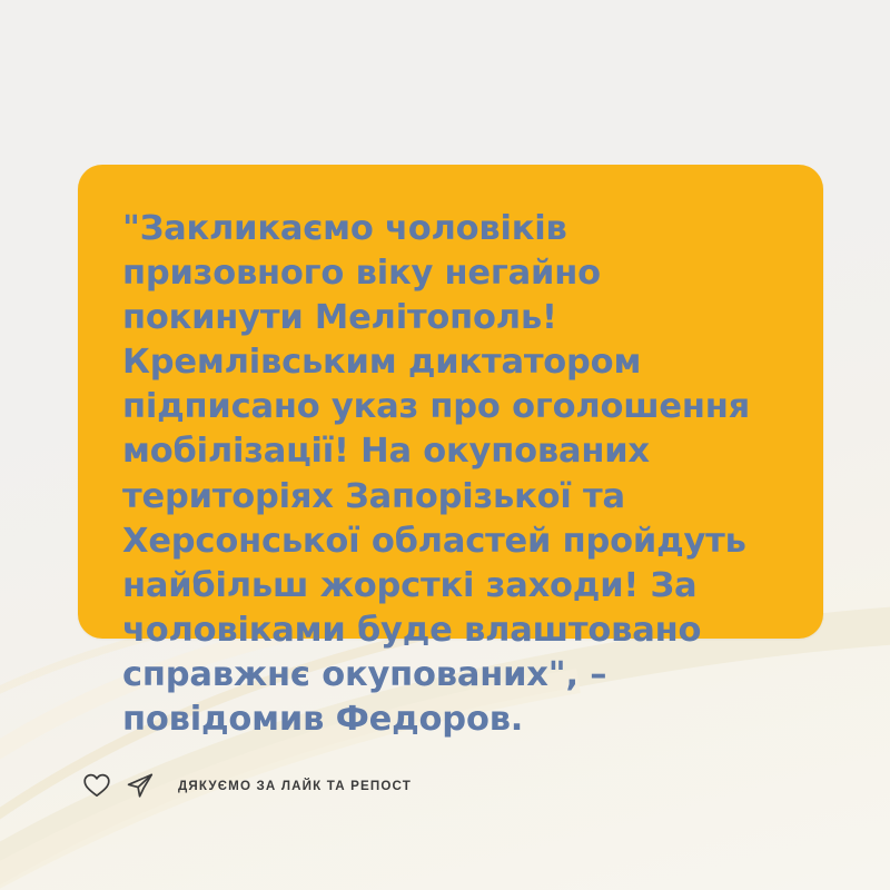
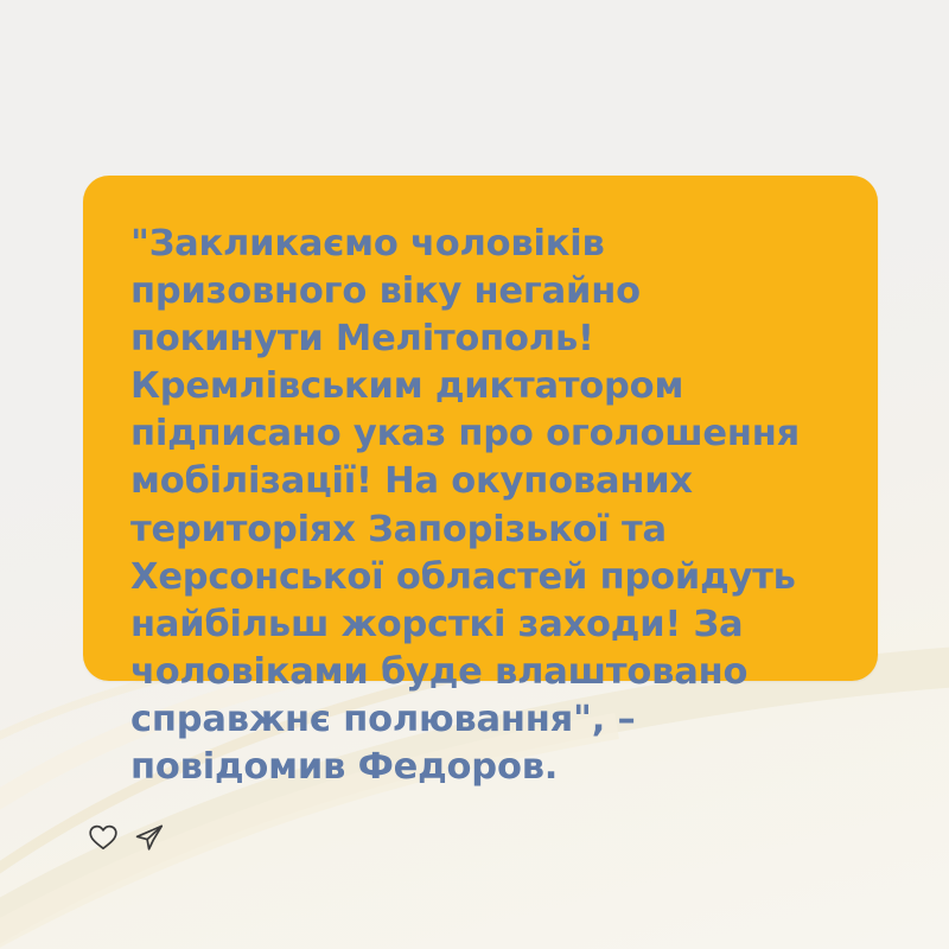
- "Закликаємо чоловіків призовного віку негайно покинути Мелітополь! Кремлівським диктатором підписано указ про оголошення мобілізації! На окупованих територіях Запорізької та Херсонської областей пройдуть найбільш жорсткі заходи! За чоловіками буде влаштовано справжнє окупованих", – повідомив Федоров.
+ "Закликаємо чоловіків призовного віку негайно покинути Мелітополь! Кремлівським диктатором підписано указ про оголошення мобілізації! На окупованих територіях Запорізької та Херсонської областей пройдуть найбільш жорсткі заходи! За чоловіками буде влаштовано справжнє полювання", – повідомив Федоров.
- ДЯКУЄМО ЗА ЛАЙК ТА РЕПОСТ
